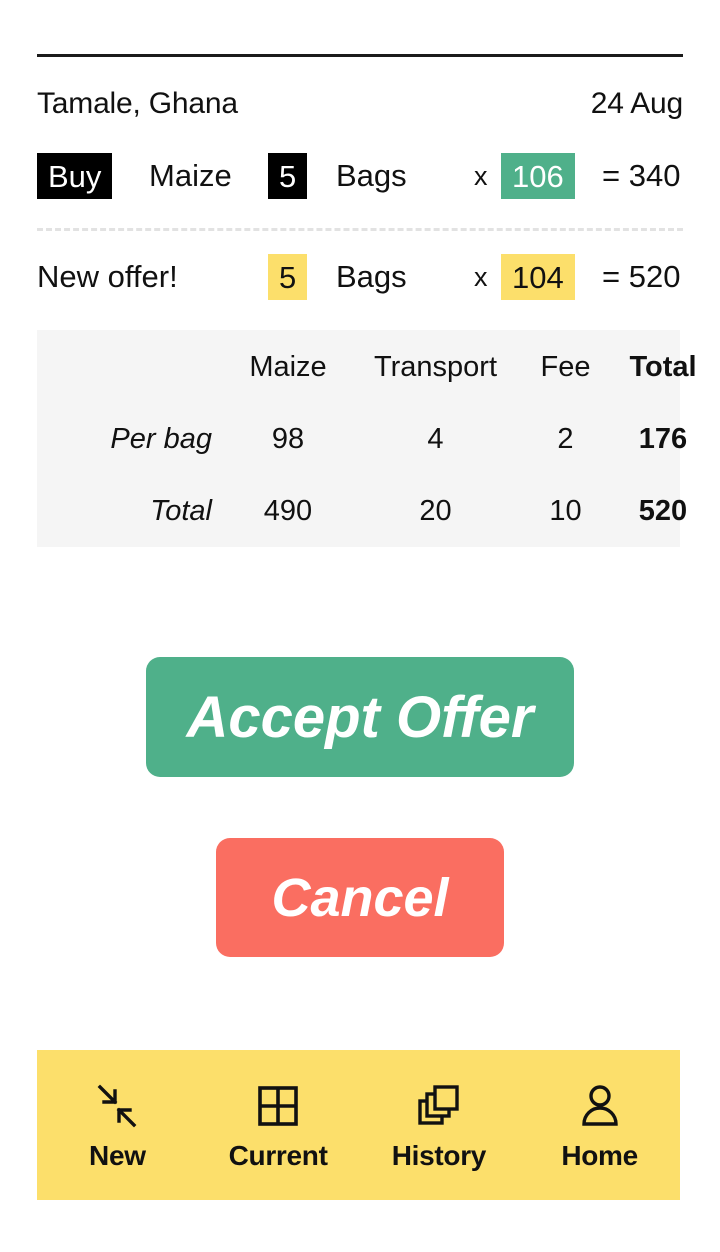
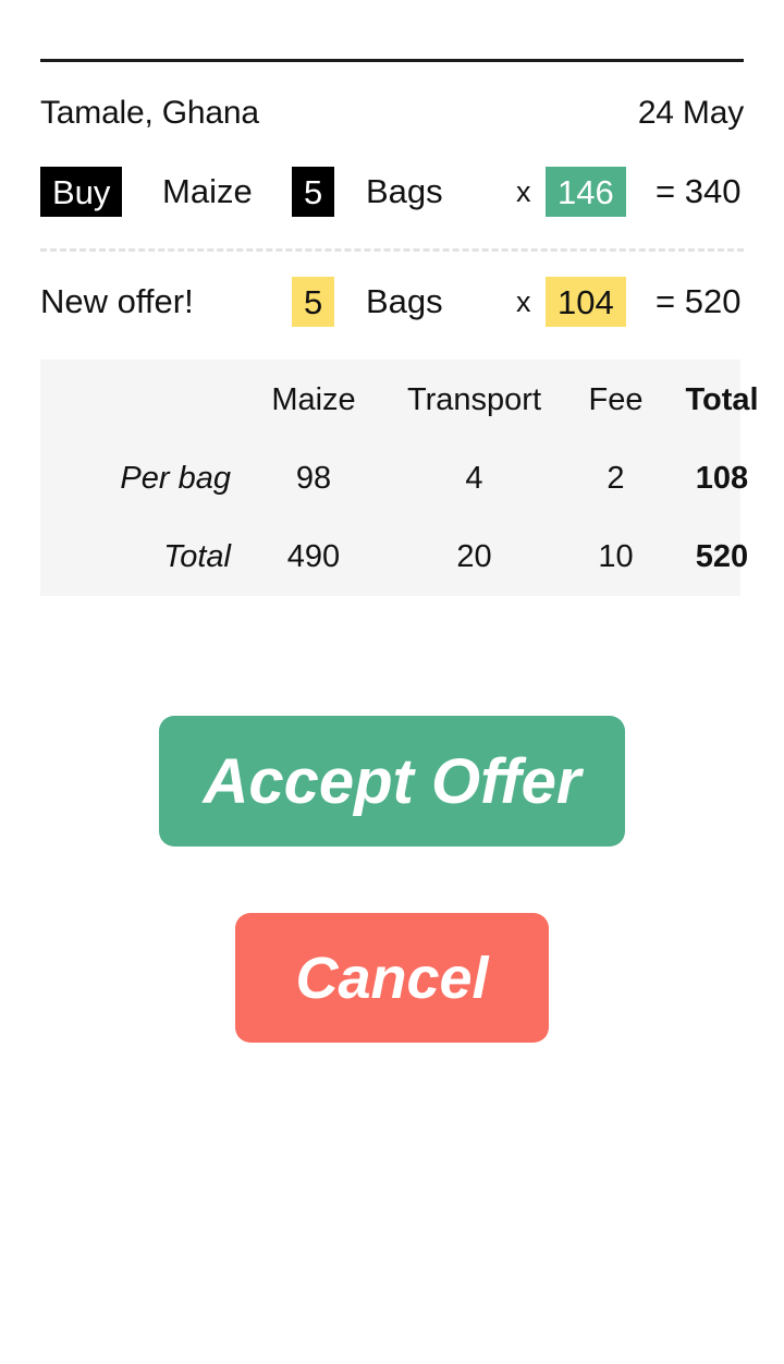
  Tamale, Ghana
- 24 Aug
+ 24 May
  Buy
  Maize
  5
  Bags
  x
- 106
+ 146
  = 340
  New offer!
  5
  Bags
  x
  104
  = 520
  	Maize	Transport	Fee	Total
- Per bag	98	4	2	176
+ Per bag	98	4	2	108
  Total	490	20	10	520
  Accept Offer
  Cancel
- New
- Current
- History
- Home
